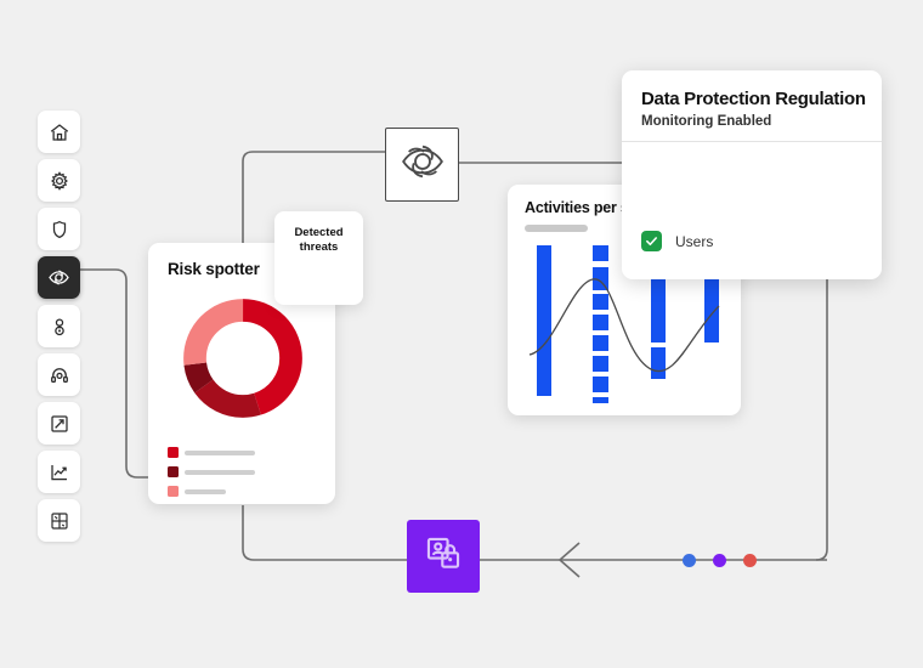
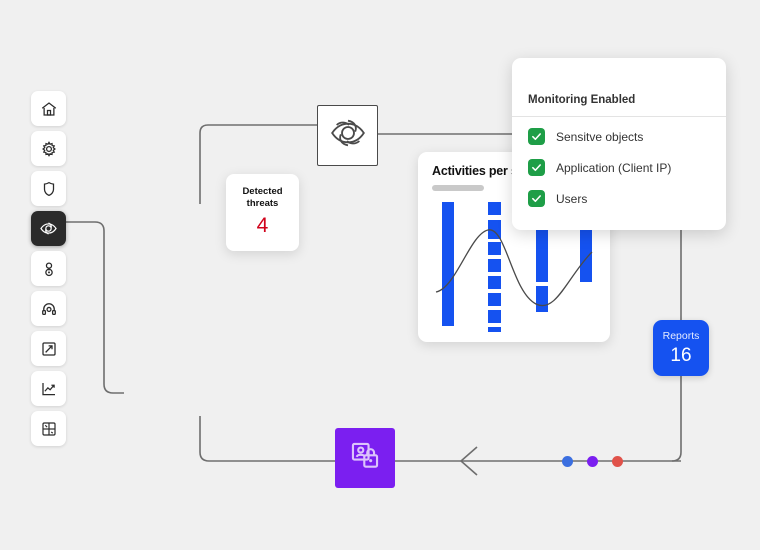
- Risk spotter
  Detected
  threats
+ 4
  Activities per
- Data Protection Regulation
  Monitoring Enabled
+ Sensitve objects
+ Application (Client IP)
  Users
+ Reports
+ 16
